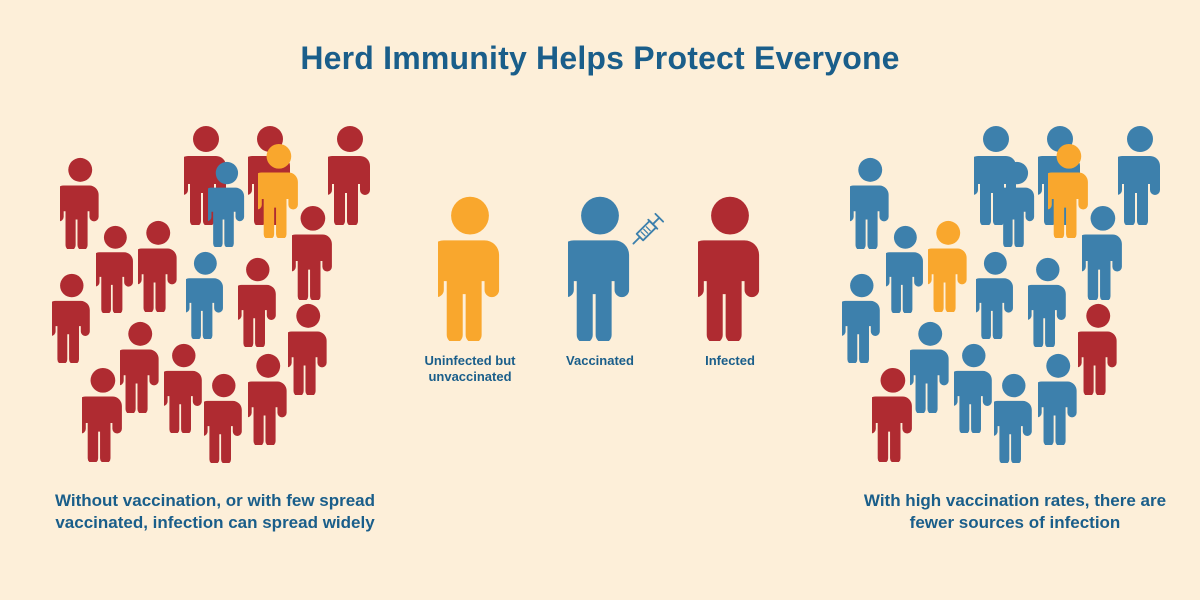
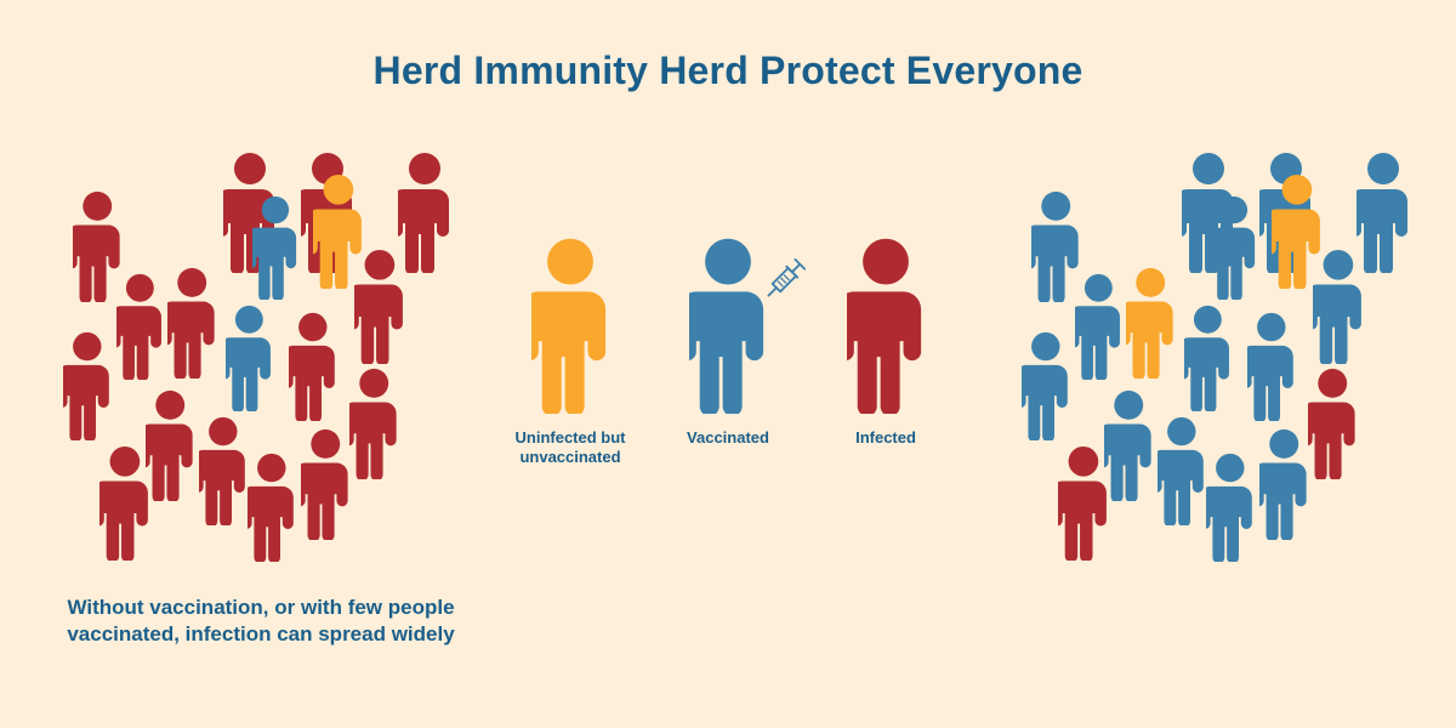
- Herd Immunity Helps Protect Everyone
+ Herd Immunity Herd Protect Everyone
  Uninfected but unvaccinated
  Vaccinated
  Infected
- Without vaccination, or with few spread vaccinated, infection can spread widely
+ Without vaccination, or with few people vaccinated, infection can spread widely
- With high vaccination rates, there are fewer sources of infection
